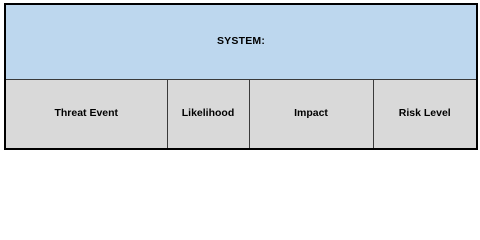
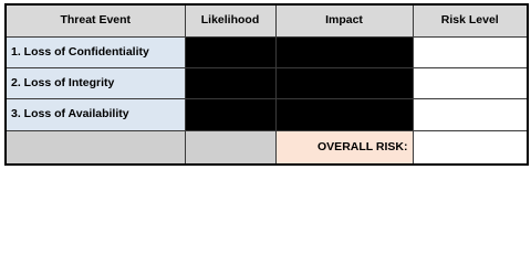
- SYSTEM:
  Threat Event	Likelihood	Impact	Risk Level
+ 1. Loss of Confidentiality
+ 2. Loss of Integrity
+ 3. Loss of Availability
+ 		OVERALL RISK:
